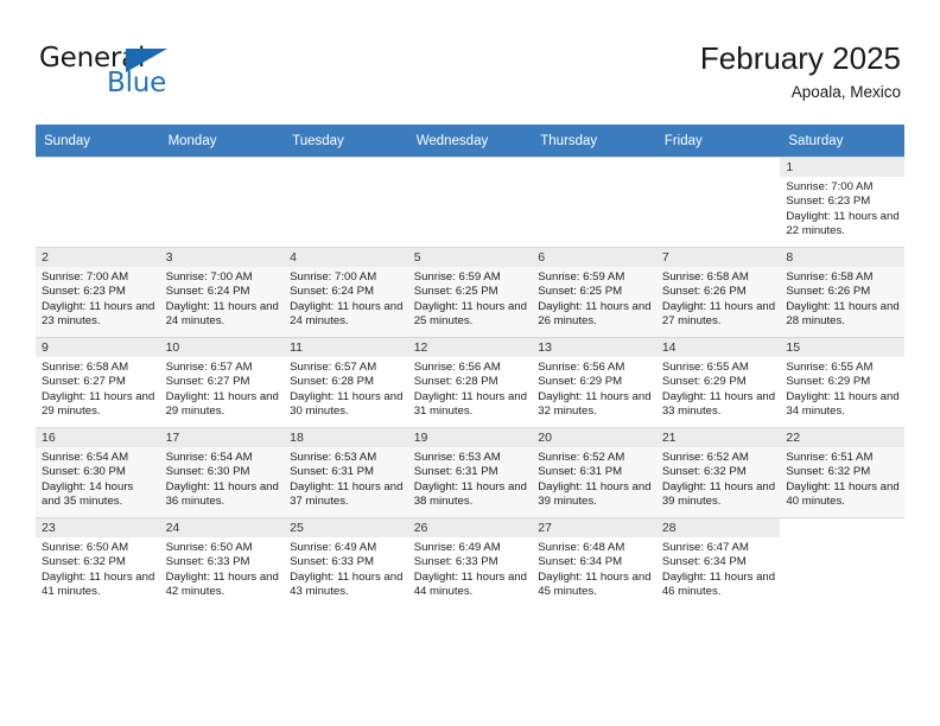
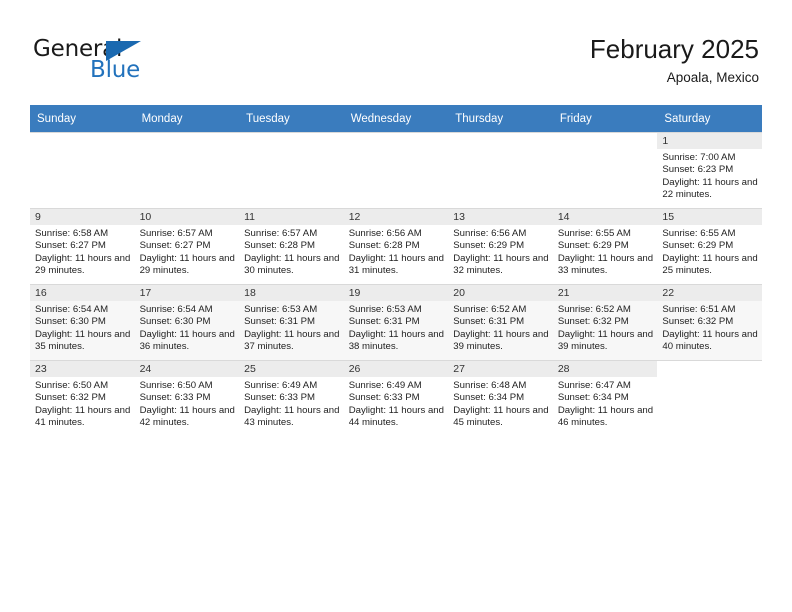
  General
  Blue
  February 2025
  Apoala, Mexico
  Sunday	Monday	Tuesday	Wednesday	Thursday	Friday	Saturday
  						1Sunrise: 7:00 AMSunset: 6:23 PMDaylight: 11 hours and 22 minutes.
- 2Sunrise: 7:00 AMSunset: 6:23 PMDaylight: 11 hours and 23 minutes.	3Sunrise: 7:00 AMSunset: 6:24 PMDaylight: 11 hours and 24 minutes.	4Sunrise: 7:00 AMSunset: 6:24 PMDaylight: 11 hours and 24 minutes.	5Sunrise: 6:59 AMSunset: 6:25 PMDaylight: 11 hours and 25 minutes.	6Sunrise: 6:59 AMSunset: 6:25 PMDaylight: 11 hours and 26 minutes.	7Sunrise: 6:58 AMSunset: 6:26 PMDaylight: 11 hours and 27 minutes.	8Sunrise: 6:58 AMSunset: 6:26 PMDaylight: 11 hours and 28 minutes.
- 9Sunrise: 6:58 AMSunset: 6:27 PMDaylight: 11 hours and 29 minutes.	10Sunrise: 6:57 AMSunset: 6:27 PMDaylight: 11 hours and 29 minutes.	11Sunrise: 6:57 AMSunset: 6:28 PMDaylight: 11 hours and 30 minutes.	12Sunrise: 6:56 AMSunset: 6:28 PMDaylight: 11 hours and 31 minutes.	13Sunrise: 6:56 AMSunset: 6:29 PMDaylight: 11 hours and 32 minutes.	14Sunrise: 6:55 AMSunset: 6:29 PMDaylight: 11 hours and 33 minutes.	15Sunrise: 6:55 AMSunset: 6:29 PMDaylight: 11 hours and 34 minutes.
+ 9Sunrise: 6:58 AMSunset: 6:27 PMDaylight: 11 hours and 29 minutes.	10Sunrise: 6:57 AMSunset: 6:27 PMDaylight: 11 hours and 29 minutes.	11Sunrise: 6:57 AMSunset: 6:28 PMDaylight: 11 hours and 30 minutes.	12Sunrise: 6:56 AMSunset: 6:28 PMDaylight: 11 hours and 31 minutes.	13Sunrise: 6:56 AMSunset: 6:29 PMDaylight: 11 hours and 32 minutes.	14Sunrise: 6:55 AMSunset: 6:29 PMDaylight: 11 hours and 33 minutes.	15Sunrise: 6:55 AMSunset: 6:29 PMDaylight: 11 hours and 25 minutes.
- 16Sunrise: 6:54 AMSunset: 6:30 PMDaylight: 14 hours and 35 minutes.	17Sunrise: 6:54 AMSunset: 6:30 PMDaylight: 11 hours and 36 minutes.	18Sunrise: 6:53 AMSunset: 6:31 PMDaylight: 11 hours and 37 minutes.	19Sunrise: 6:53 AMSunset: 6:31 PMDaylight: 11 hours and 38 minutes.	20Sunrise: 6:52 AMSunset: 6:31 PMDaylight: 11 hours and 39 minutes.	21Sunrise: 6:52 AMSunset: 6:32 PMDaylight: 11 hours and 39 minutes.	22Sunrise: 6:51 AMSunset: 6:32 PMDaylight: 11 hours and 40 minutes.
+ 16Sunrise: 6:54 AMSunset: 6:30 PMDaylight: 11 hours and 35 minutes.	17Sunrise: 6:54 AMSunset: 6:30 PMDaylight: 11 hours and 36 minutes.	18Sunrise: 6:53 AMSunset: 6:31 PMDaylight: 11 hours and 37 minutes.	19Sunrise: 6:53 AMSunset: 6:31 PMDaylight: 11 hours and 38 minutes.	20Sunrise: 6:52 AMSunset: 6:31 PMDaylight: 11 hours and 39 minutes.	21Sunrise: 6:52 AMSunset: 6:32 PMDaylight: 11 hours and 39 minutes.	22Sunrise: 6:51 AMSunset: 6:32 PMDaylight: 11 hours and 40 minutes.
  23Sunrise: 6:50 AMSunset: 6:32 PMDaylight: 11 hours and 41 minutes.	24Sunrise: 6:50 AMSunset: 6:33 PMDaylight: 11 hours and 42 minutes.	25Sunrise: 6:49 AMSunset: 6:33 PMDaylight: 11 hours and 43 minutes.	26Sunrise: 6:49 AMSunset: 6:33 PMDaylight: 11 hours and 44 minutes.	27Sunrise: 6:48 AMSunset: 6:34 PMDaylight: 11 hours and 45 minutes.	28Sunrise: 6:47 AMSunset: 6:34 PMDaylight: 11 hours and 46 minutes.
